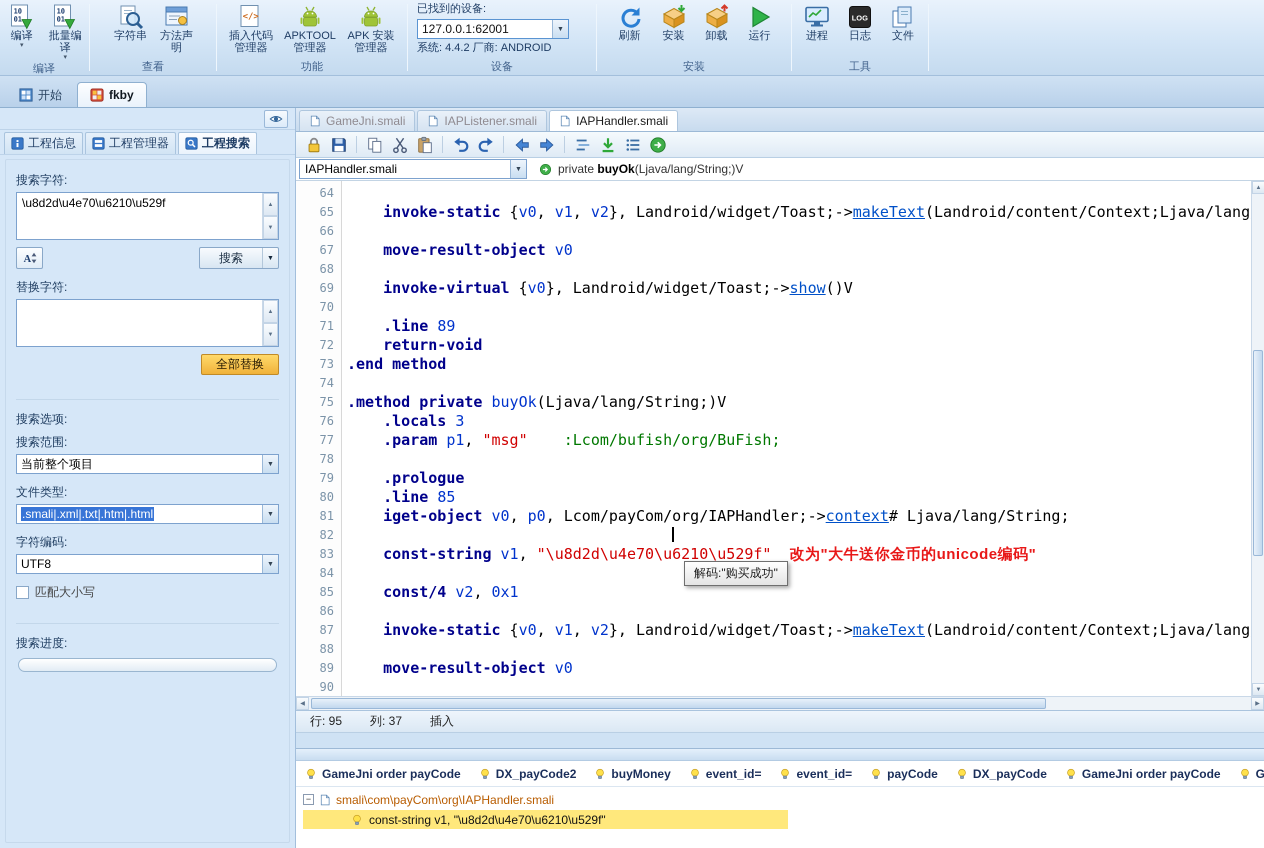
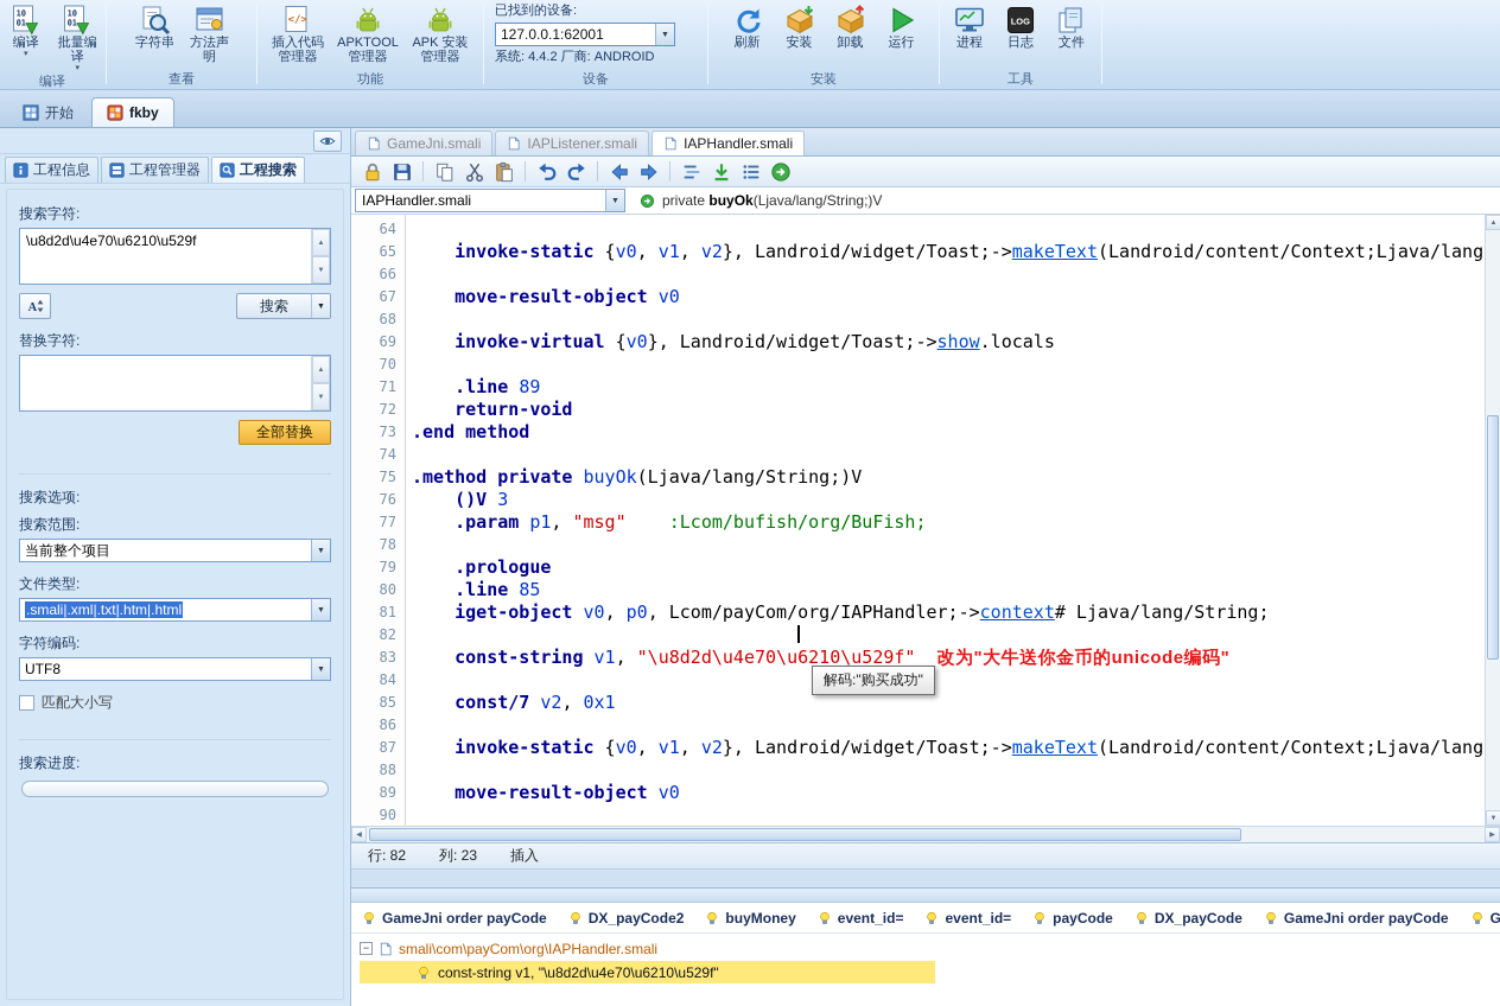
  编译
  批量编译
  编译
  字符串
  方法声明
  查看
  插入代码管理器
  APKTOOL管理器
  APK 安装管理器
  功能
  已找到的设备:
  127.0.0.1:62001
  系统: 4.4.2 厂商: ANDROID
  设备
  刷新
  安装
  卸载
  运行
  安装
  进程
  日志
  文件
  工具
  开始
  fkby
  工程信息
  工程管理器
  工程搜索
  搜索字符:
  \u8d2d\u4e70\u6210\u529f
  搜索
  替换字符:
  全部替换
  搜索选项:
  搜索范围:
  当前整个项目
  文件类型:
  .smali|.xml|.txt|.htm|.html
  字符编码:
  UTF8
  匹配大小写
  搜索进度:
  GameJni.smali
  IAPListener.smali
  IAPHandler.smali
  IAPHandler.smali
  private buyOk(Ljava/lang/String;)V
  64
  65
  66
  67
  68
  69
  70
  71
  72
  73
  74
  75
  76
  77
  78
  79
  80
  81
  82
  83
  84
  85
  86
  87
  88
  89
  90
  invoke-static {v0, v1, v2}, Landroid/widget/Toast;->makeText(Landroid/content/Context;Ljava/lang
  move-result-object v0
- invoke-virtual {v0}, Landroid/widget/Toast;->show()V
+ invoke-virtual {v0}, Landroid/widget/Toast;->show.locals
  .line 89
  return-void
  .end method
  .method private buyOk(Ljava/lang/String;)V
- .locals 3
+ ()V 3
  .param p1, "msg" :Lcom/bufish/org/BuFish;
  .prologue
  .line 85
  iget-object v0, p0, Lcom/payCom/org/IAPHandler;->context# Ljava/lang/String;
  const-string v1, "\u8d2d\u4e70\u6210\u529f" 改为"大牛送你金币的unicode编码"
- const/4 v2, 0x1
+ const/7 v2, 0x1
  invoke-static {v0, v1, v2}, Landroid/widget/Toast;->makeText(Landroid/content/Context;Ljava/lang
  move-result-object v0
  解码:"购买成功"
- 行: 95
+ 行: 82
- 列: 37
+ 列: 23
  插入
  GameJni order payCode
  DX_payCode2
  buyMoney
  event_id=
  event_id=
  payCode
  DX_payCode
  GameJni order payCode
  −
  smali\com\payCom\org\IAPHandler.smali
  const-string v1, "\u8d2d\u4e70\u6210\u529f"
